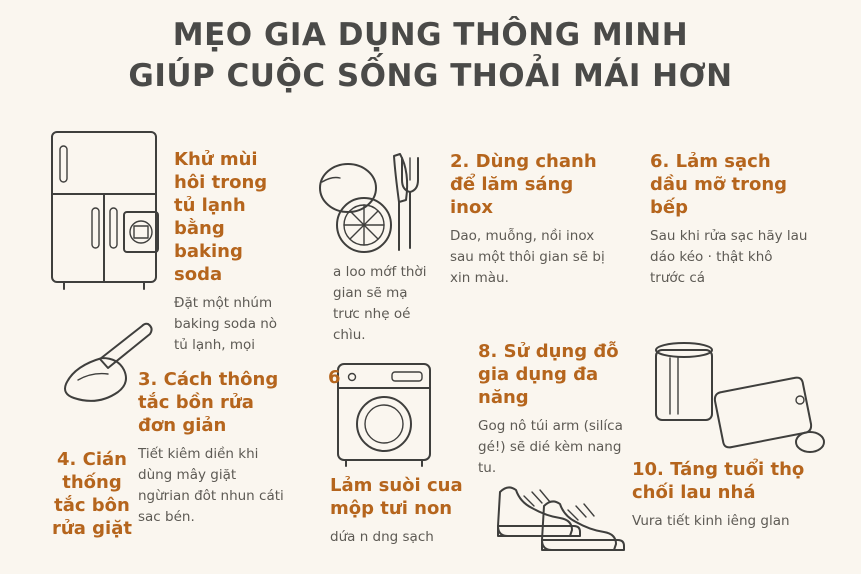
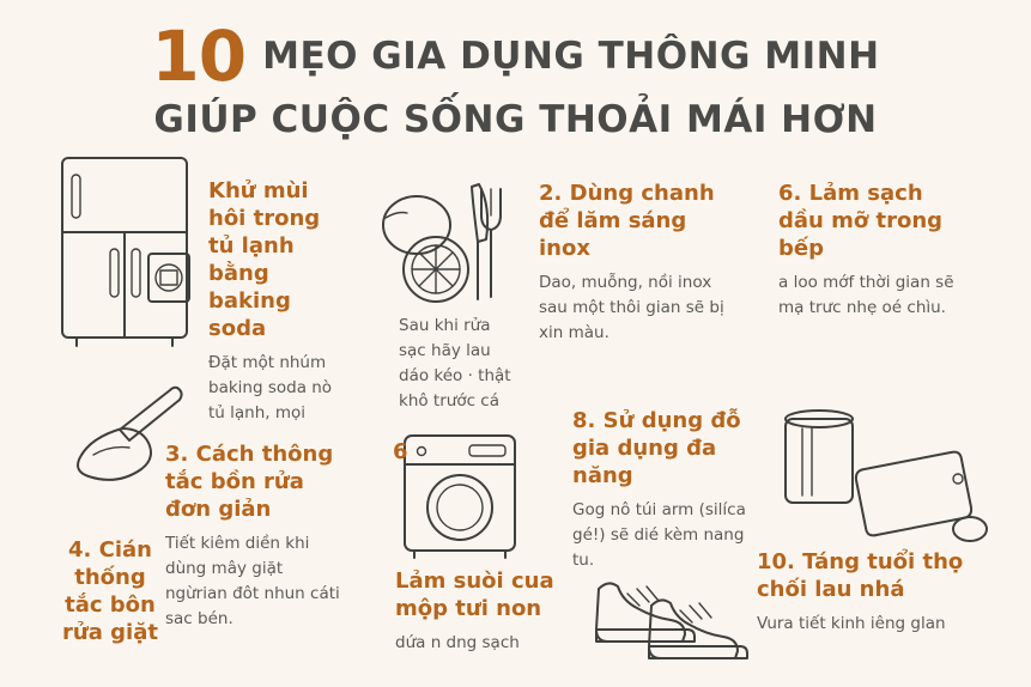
+ 10
  MẸO GIA DỤNG THÔNG MINH
  GIÚP CUỘC SỐNG THOẢI MÁI HƠN
  Khử mùi hôi trong tủ lạnh bằng baking soda
  Đặt một nhúm baking soda nò tủ lạnh, mọi
- a loo mớf thời gian sẽ mạ trưc nhẹ oé chìu.
+ Sau khi rửa sạc hãy lau dáo kéo · thật khô trước cá
  2. Dùng chanh để lăm sáng inox
  Dao, muỗng, nồi inox sau một thôi gian sẽ bị xin màu.
  6. Lảm sạch dầu mỡ trong bếp
- Sau khi rửa sạc hãy lau dáo kéo · thật khô trước cá
+ a loo mớf thời gian sẽ mạ trưc nhẹ oé chìu.
  3. Cách thông tắc bồn rửa đơn giản
  Tiết kiêm diền khi dùng mây giặt ngừrian đôt nhun cáti sac bén.
  4. Cián thống tắc bôn rửa giặt
  6
  Lảm suòi cua mộp tưi non
  dứa n dng sạch
  8. Sử dụng đỗ gia dụng đa năng
  Gog nô túi arm (silíca gé!) sẽ dié kèm nang tu.
  10. Táng tuổi thọ chối lau nhá
  Vura tiết kinh iêng glan
